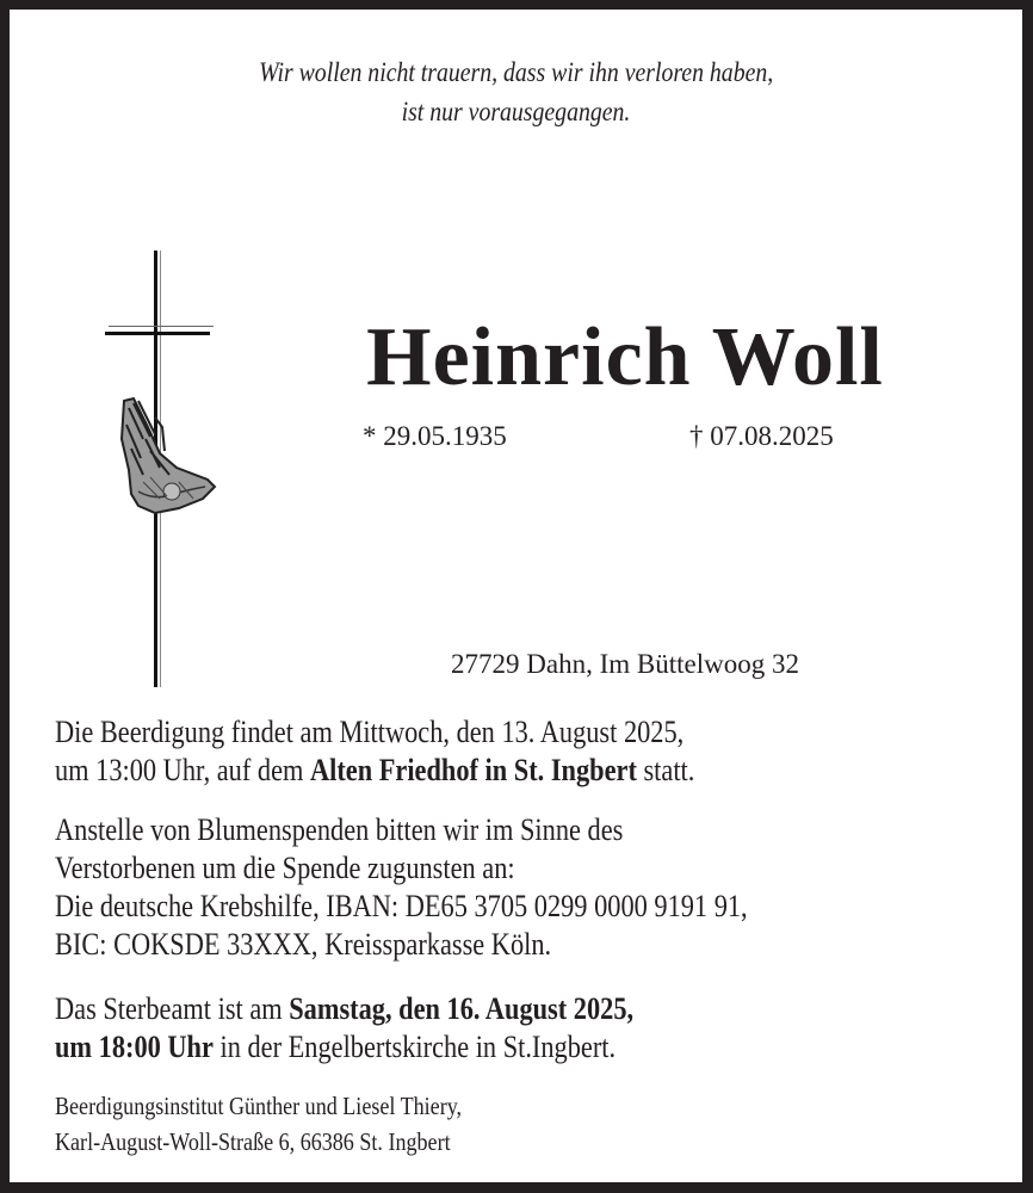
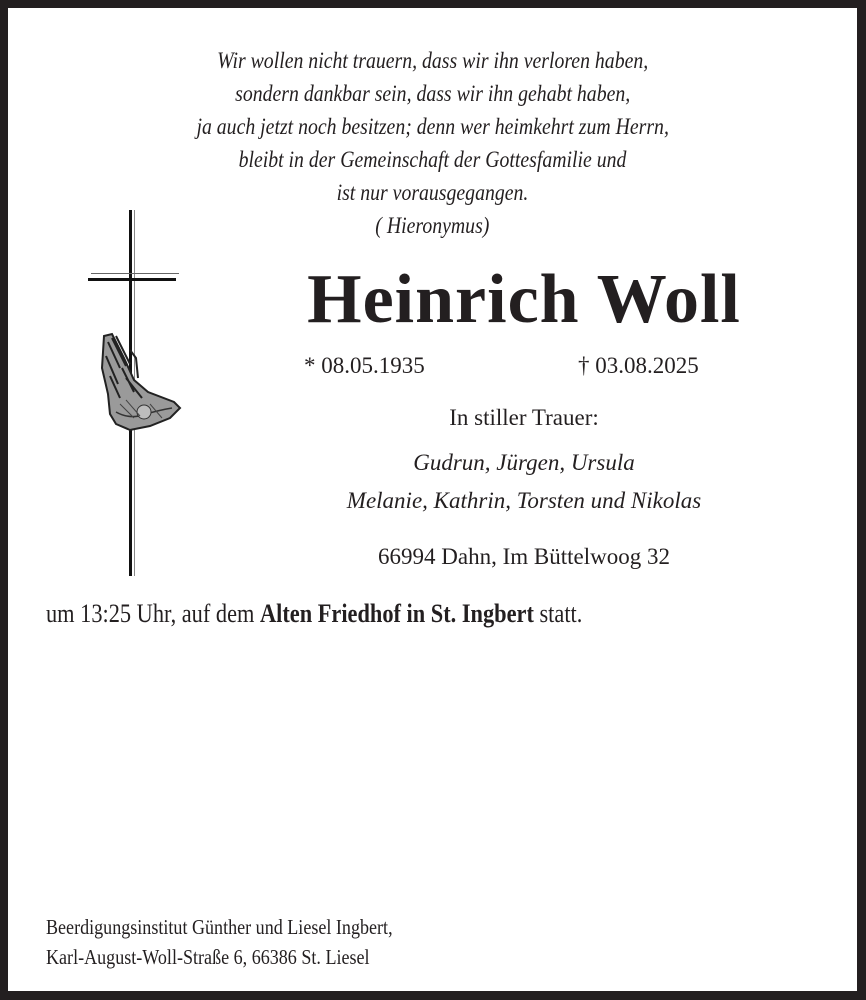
  Wir wollen nicht trauern, dass wir ihn verloren haben,
+ sondern dankbar sein, dass wir ihn gehabt haben,
+ ja auch jetzt noch besitzen; denn wer heimkehrt zum Herrn,
+ bleibt in der Gemeinschaft der Gottesfamilie und
  ist nur vorausgegangen.
+ ( Hieronymus)
  Heinrich Woll
- * 29.05.1935
+ * 08.05.1935
- † 07.08.2025
+ † 03.08.2025
+ In stiller Trauer:
+ Gudrun, Jürgen, Ursula
+ Melanie, Kathrin, Torsten und Nikolas
- 27729 Dahn, Im Büttelwoog 32
+ 66994 Dahn, Im Büttelwoog 32
- Die Beerdigung findet am Mittwoch, den 13. August 2025,
- um 13:00 Uhr, auf dem Alten Friedhof in St. Ingbert statt.
+ um 13:25 Uhr, auf dem Alten Friedhof in St. Ingbert statt.
- Anstelle von Blumenspenden bitten wir im Sinne des
- Verstorbenen um die Spende zugunsten an:
- Die deutsche Krebshilfe, IBAN: DE65 3705 0299 0000 9191 91,
- BIC: COKSDE 33XXX, Kreissparkasse Köln.
- Das Sterbeamt ist am Samstag, den 16. August 2025,
- um 18:00 Uhr in der Engelbertskirche in St.Ingbert.
- Beerdigungsinstitut Günther und Liesel Thiery,
+ Beerdigungsinstitut Günther und Liesel Ingbert,
- Karl-August-Woll-Straße 6, 66386 St. Ingbert
+ Karl-August-Woll-Straße 6, 66386 St. Liesel
